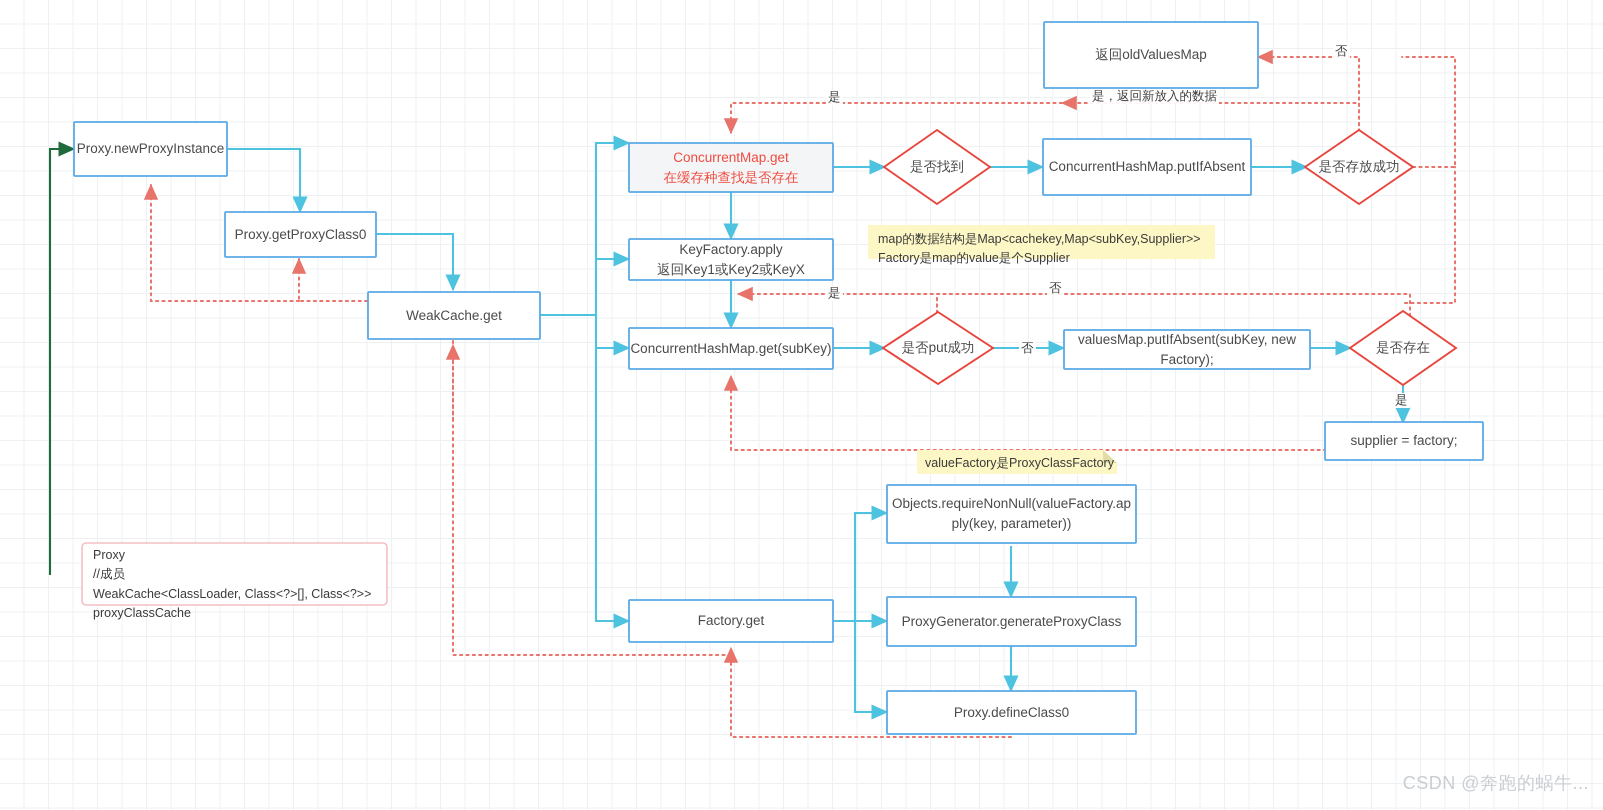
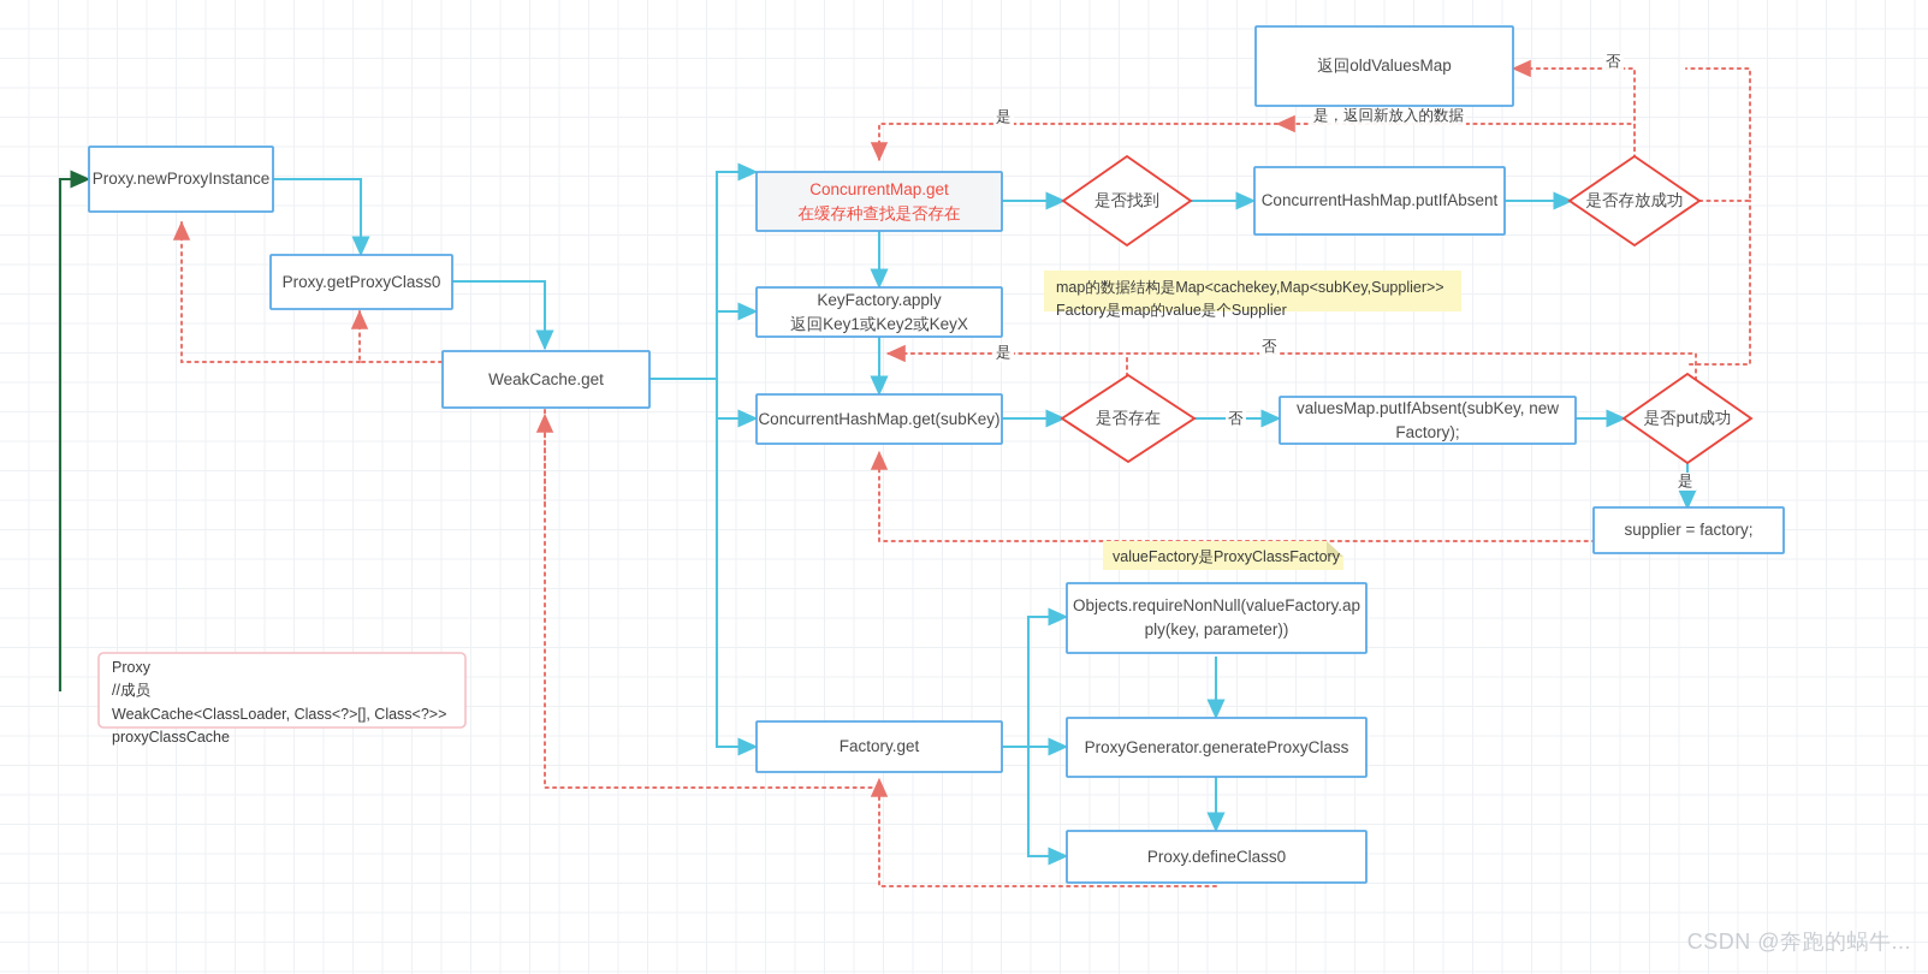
  Proxy.newProxyInstance
  Proxy.getProxyClass0
  WeakCache.get
  ConcurrentMap.get
  在缓存种查找是否存在
  KeyFactory.apply
  返回Key1或Key2或KeyX
  ConcurrentHashMap.get(subKey)
  Factory.get
  是否找到
- 是否put成功
+ 是否存在
  ConcurrentHashMap.putIfAbsent
  valuesMap.putIfAbsent(subKey, new
  Factory);
  是否存放成功
- 是否存在
+ 是否put成功
  返回oldValuesMap
  supplier = factory;
  Objects.requireNonNull(valueFactory.ap
  ply(key, parameter))
  ProxyGenerator.generateProxyClass
  Proxy.defineClass0
  map的数据结构是Map<cachekey,Map<subKey,Supplier>>
  Factory是map的value是个Supplier
  valueFactory是ProxyClassFactory
  Proxy
  //成员
  WeakCache<ClassLoader, Class<?>[], Class<?>>
  proxyClassCache
  是
  否
  是，返回新放入的数据
  是
  否
  否
  是
  CSDN @奔跑的蜗牛...
